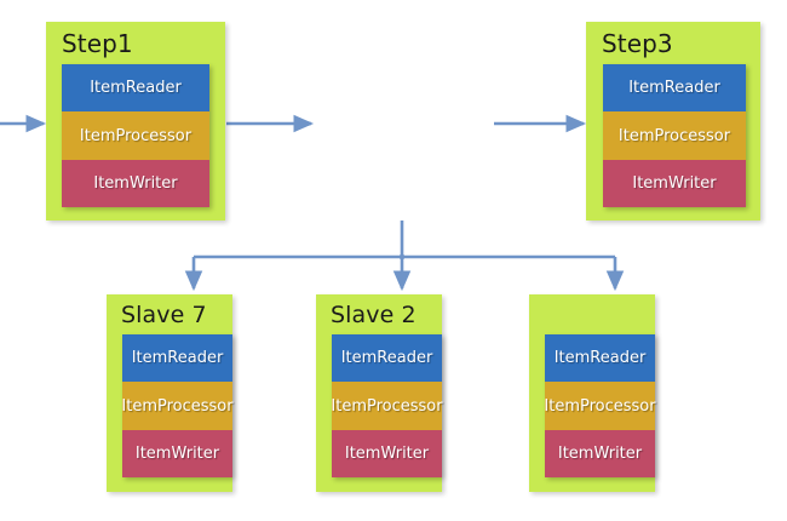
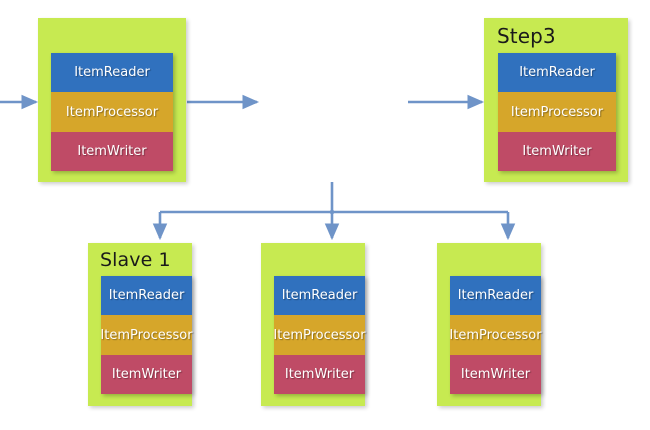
- Step1
  ItemReader
  ItemProcessor
  ItemWriter
  Step3
  ItemReader
  ItemProcessor
  ItemWriter
- Slave 7
+ Slave 1
  ItemReader
  ItemProcessor
  ItemWriter
- Slave 2
  ItemReader
  ItemProcessor
  ItemWriter
  ItemReader
  ItemProcessor
  ItemWriter
